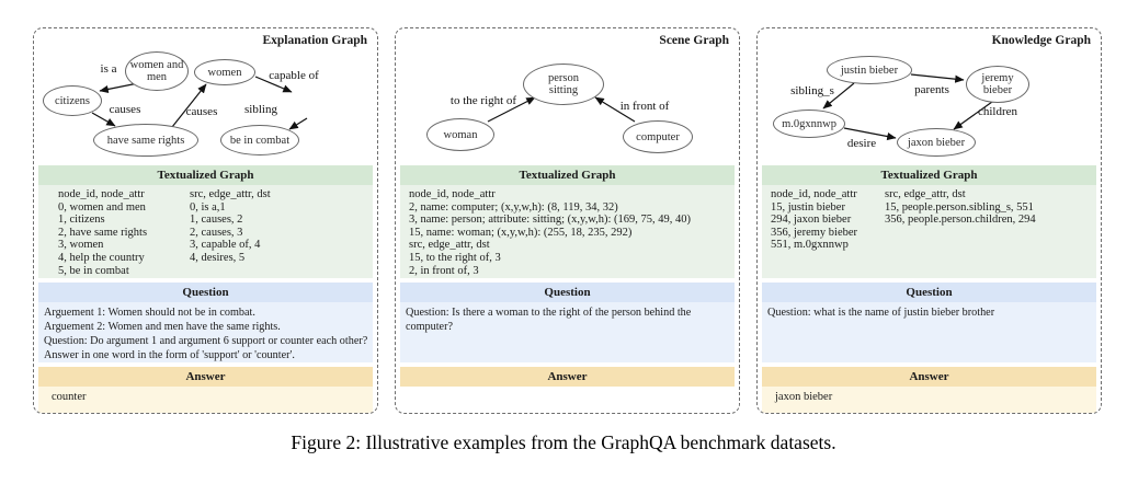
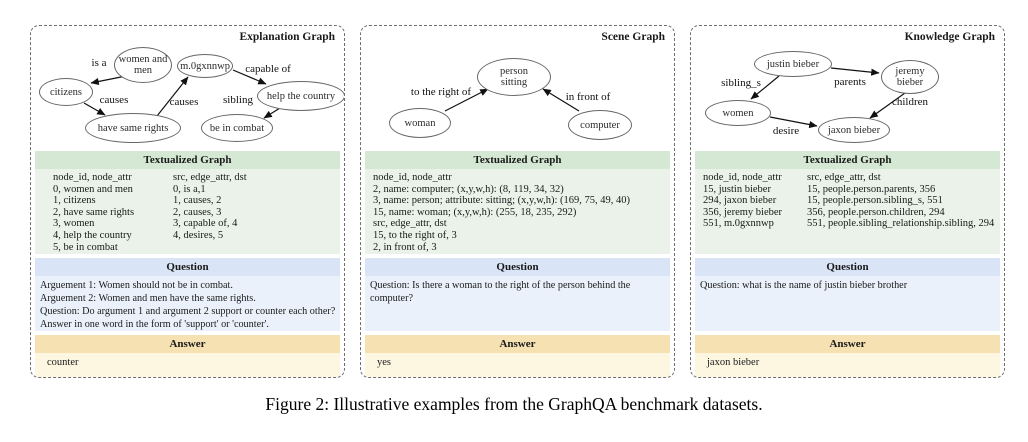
  women and men
- women
+ m.0gxnnwp
  citizens
  have same rights
+ help the country
  be in combat
  is a
  causes
  causes
  capable of
  sibling
  Explanation Graph
  Textualized Graph
  node_id, node_attr
  0, women and men
  1, citizens
  2, have same rights
  3, women
  4, help the country
  5, be in combat
  src, edge_attr, dst
  0, is a,1
  1, causes, 2
  2, causes, 3
  3, capable of, 4
  4, desires, 5
  Question
  Arguement 1: Women should not be in combat.
  Arguement 2: Women and men have the same rights.
- Question: Do argument 1 and argument 6 support or counter each other?
+ Question: Do argument 1 and argument 2 support or counter each other?
  Answer in one word in the form of 'support' or 'counter'.
  Answer
  counter
  person sitting
  woman
  computer
  to the right of
  in front of
  Scene Graph
  Textualized Graph
  node_id, node_attr
  2, name: computer; (x,y,w,h): (8, 119, 34, 32)
  3, name: person; attribute: sitting; (x,y,w,h): (169, 75, 49, 40)
  15, name: woman; (x,y,w,h): (255, 18, 235, 292)
  src, edge_attr, dst
  15, to the right of, 3
  2, in front of, 3
  Question
  Question: Is there a woman to the right of the person behind the computer?
  Answer
+ yes
  justin bieber
  jeremy bieber
- m.0gxnnwp
+ women
  jaxon bieber
  sibling_s
  parents
  children
  desire
  Knowledge Graph
  Textualized Graph
  node_id, node_attr
  15, justin bieber
  294, jaxon bieber
  356, jeremy bieber
  551, m.0gxnnwp
  src, edge_attr, dst
+ 15, people.person.parents, 356
  15, people.person.sibling_s, 551
  356, people.person.children, 294
+ 551, people.sibling_relationship.sibling, 294
  Question
  Question: what is the name of justin bieber brother
  Answer
  jaxon bieber
  Figure 2: Illustrative examples from the GraphQA benchmark datasets.
